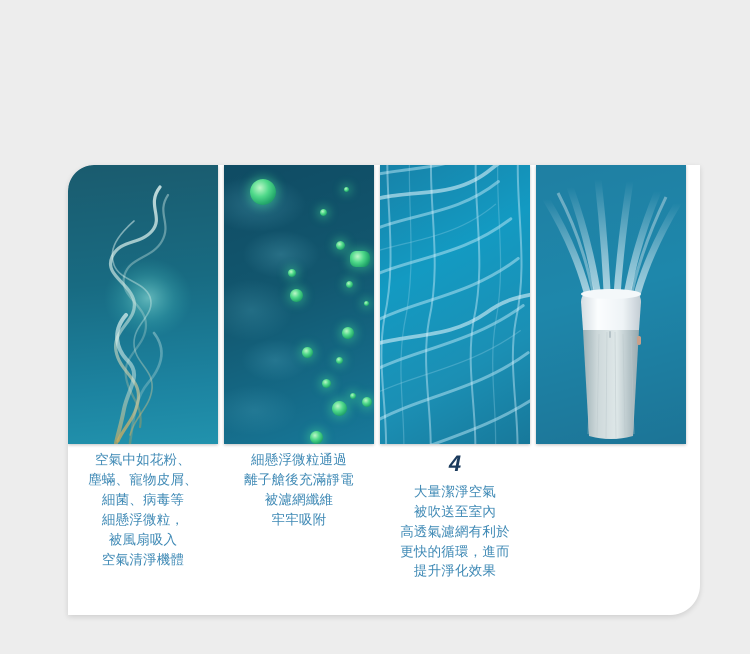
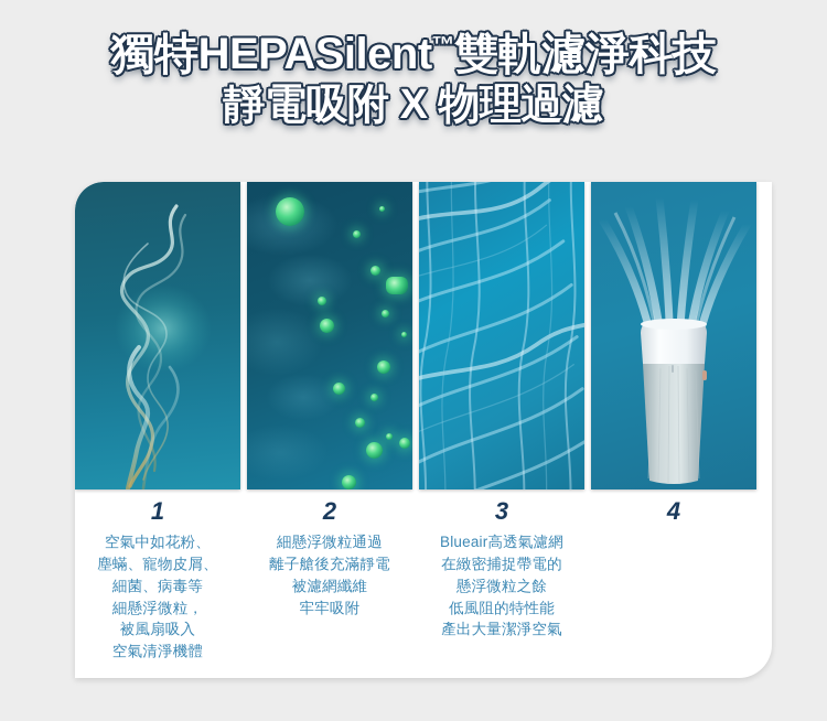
+ 獨特HEPASilent™雙軌濾淨科技
+ 靜電吸附 X 物理過濾
+ 1
  空氣中如花粉、
  塵蟎、寵物皮屑、
  細菌、病毒等
  細懸浮微粒，
  被風扇吸入
  空氣清淨機體
+ 2
  細懸浮微粒通過
  離子艙後充滿靜電
  被濾網纖維
  牢牢吸附
+ 3
+ Blueair高透氣濾網
+ 在緻密捕捉帶電的
+ 懸浮微粒之餘
+ 低風阻的特性能
+ 產出大量潔淨空氣
  4
- 大量潔淨空氣
- 被吹送至室內
- 高透氣濾網有利於
- 更快的循環，進而
- 提升淨化效果
